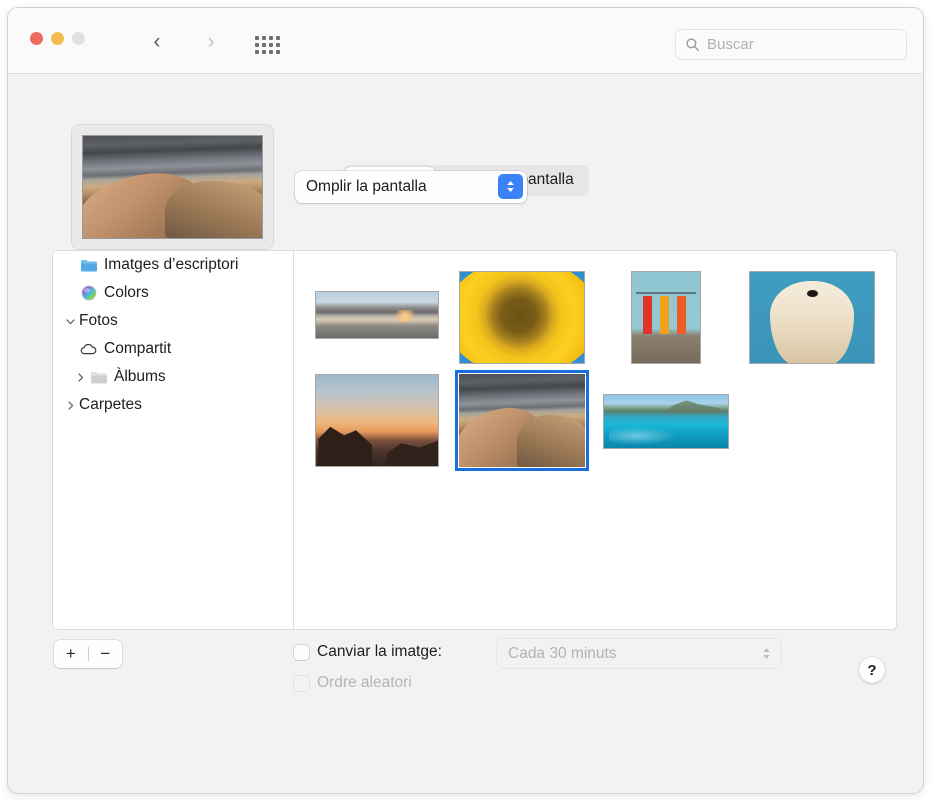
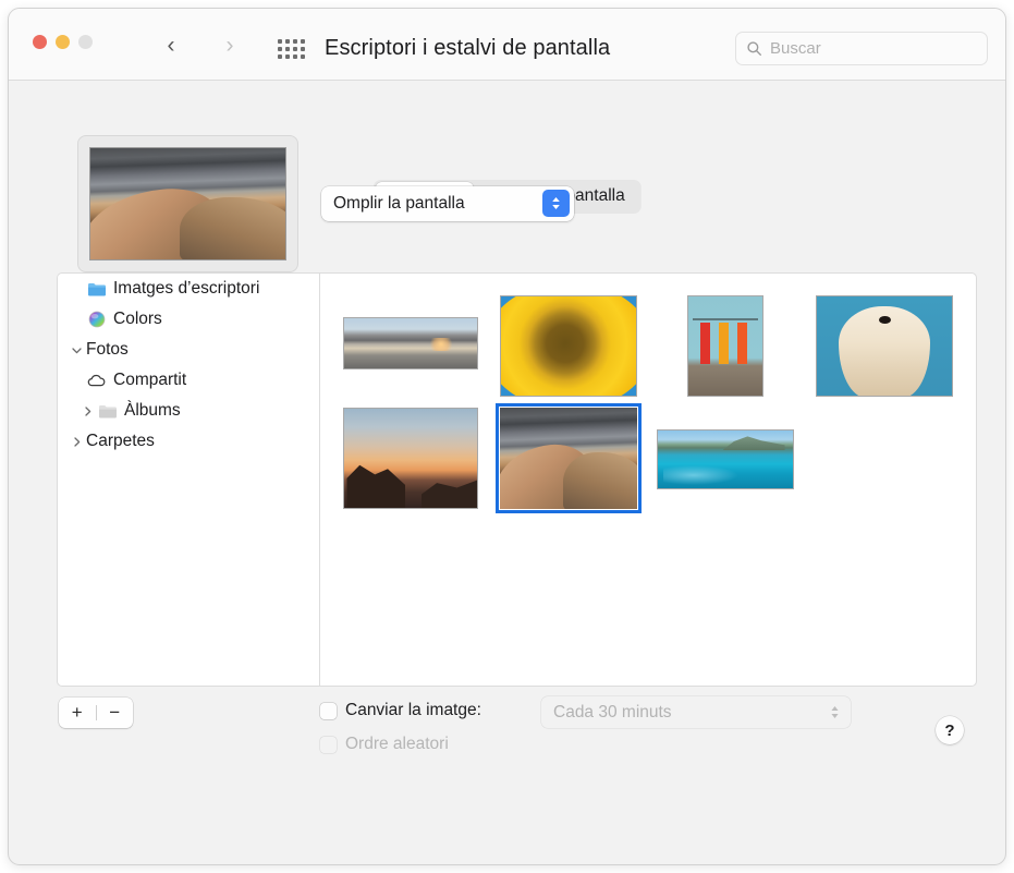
  ‹
  ›
+ Escriptori i estalvi de pantalla
  Buscar
  Omplir la pantalla
  Imatges d’escriptori
  Colors
  Fotos
  Compartit
  Àlbums
  Carpetes
  +
  −
  Canviar la imatge:
  Ordre aleatori
  Cada 30 minuts
  ?
